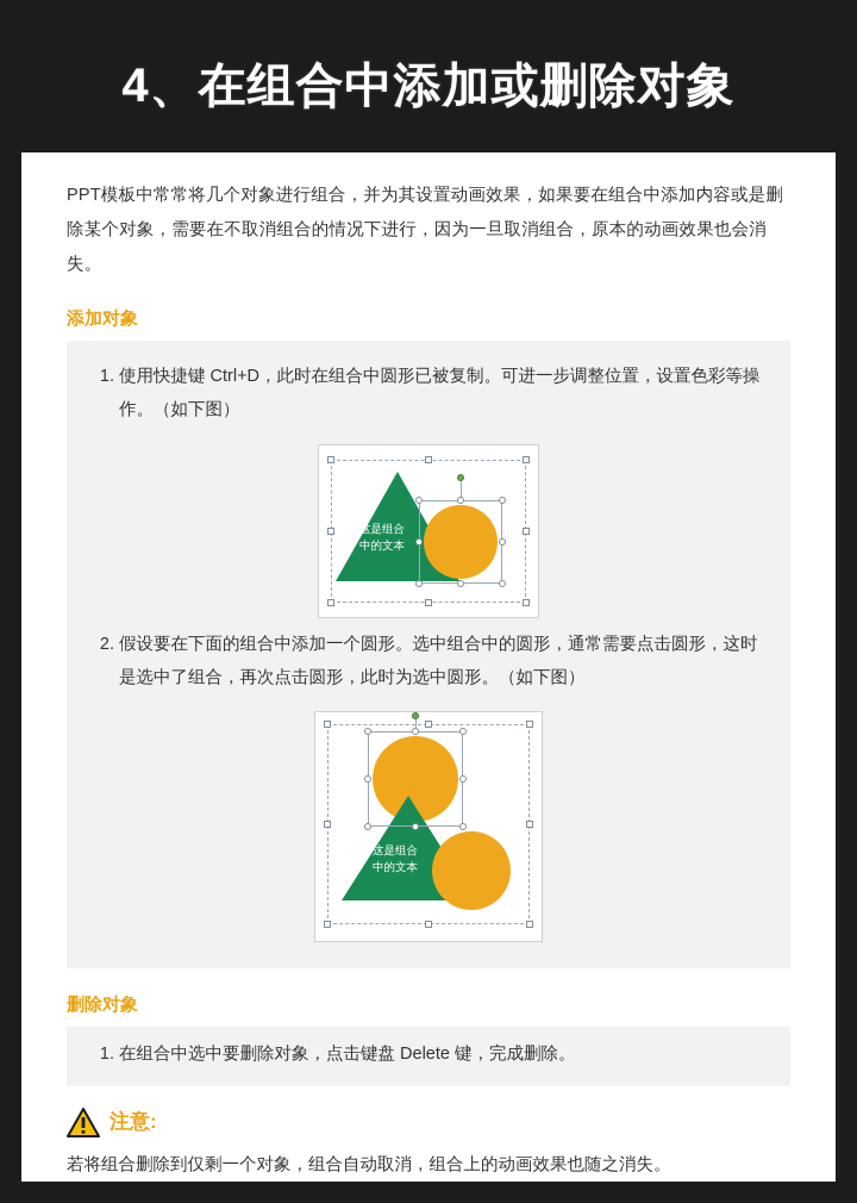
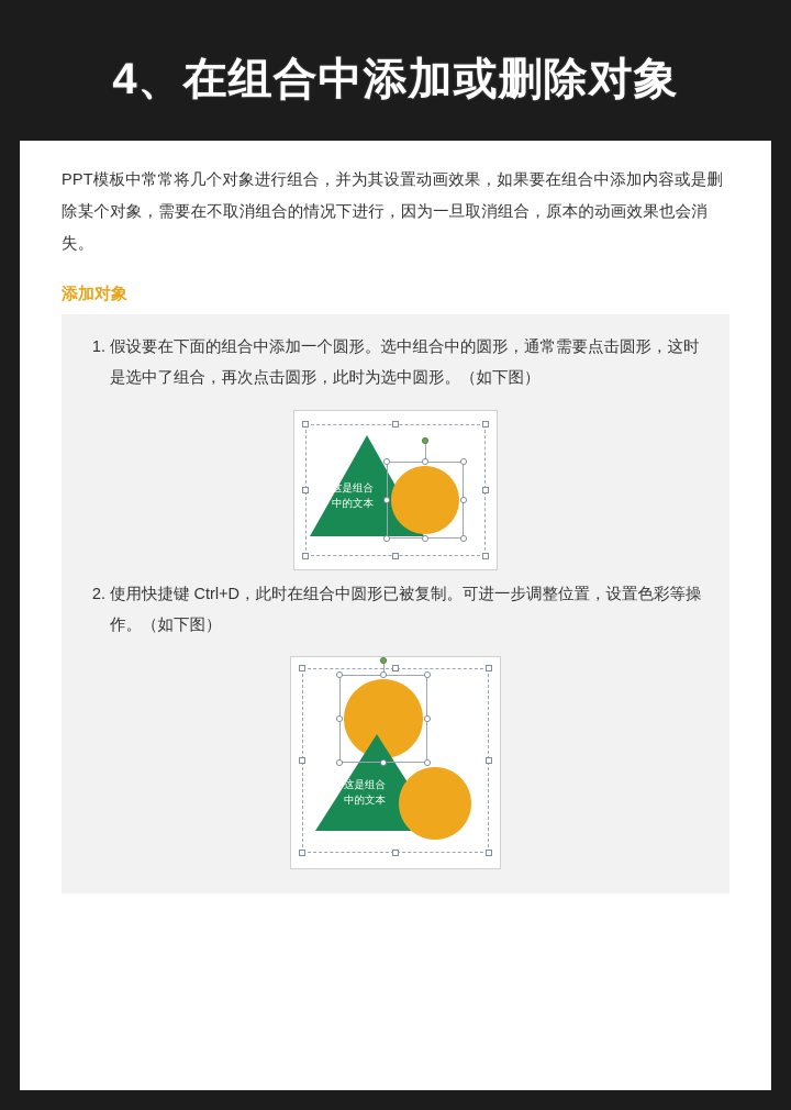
  4、在组合中添加或删除对象
  PPT模板中常常将几个对象进行组合，并为其设置动画效果，如果要在组合中添加内容或是删除某个对象，需要在不取消组合的情况下进行，因为一旦取消组合，原本的动画效果也会消失。
  添加对象
- 使用快捷键 Ctrl+D，此时在组合中圆形已被复制。可进一步调整位置，设置色彩等操作。（如下图）
+ 假设要在下面的组合中添加一个圆形。选中组合中的圆形，通常需要点击圆形，这时是选中了组合，再次点击圆形，此时为选中圆形。（如下图）
  这是组合
  中的文本
- 假设要在下面的组合中添加一个圆形。选中组合中的圆形，通常需要点击圆形，这时是选中了组合，再次点击圆形，此时为选中圆形。（如下图）
+ 使用快捷键 Ctrl+D，此时在组合中圆形已被复制。可进一步调整位置，设置色彩等操作。（如下图）
  这是组合
  中的文本
- 删除对象
- 在组合中选中要删除对象，点击键盘 Delete 键，完成删除。
- 注意:
- 若将组合删除到仅剩一个对象，组合自动取消，组合上的动画效果也随之消失。
